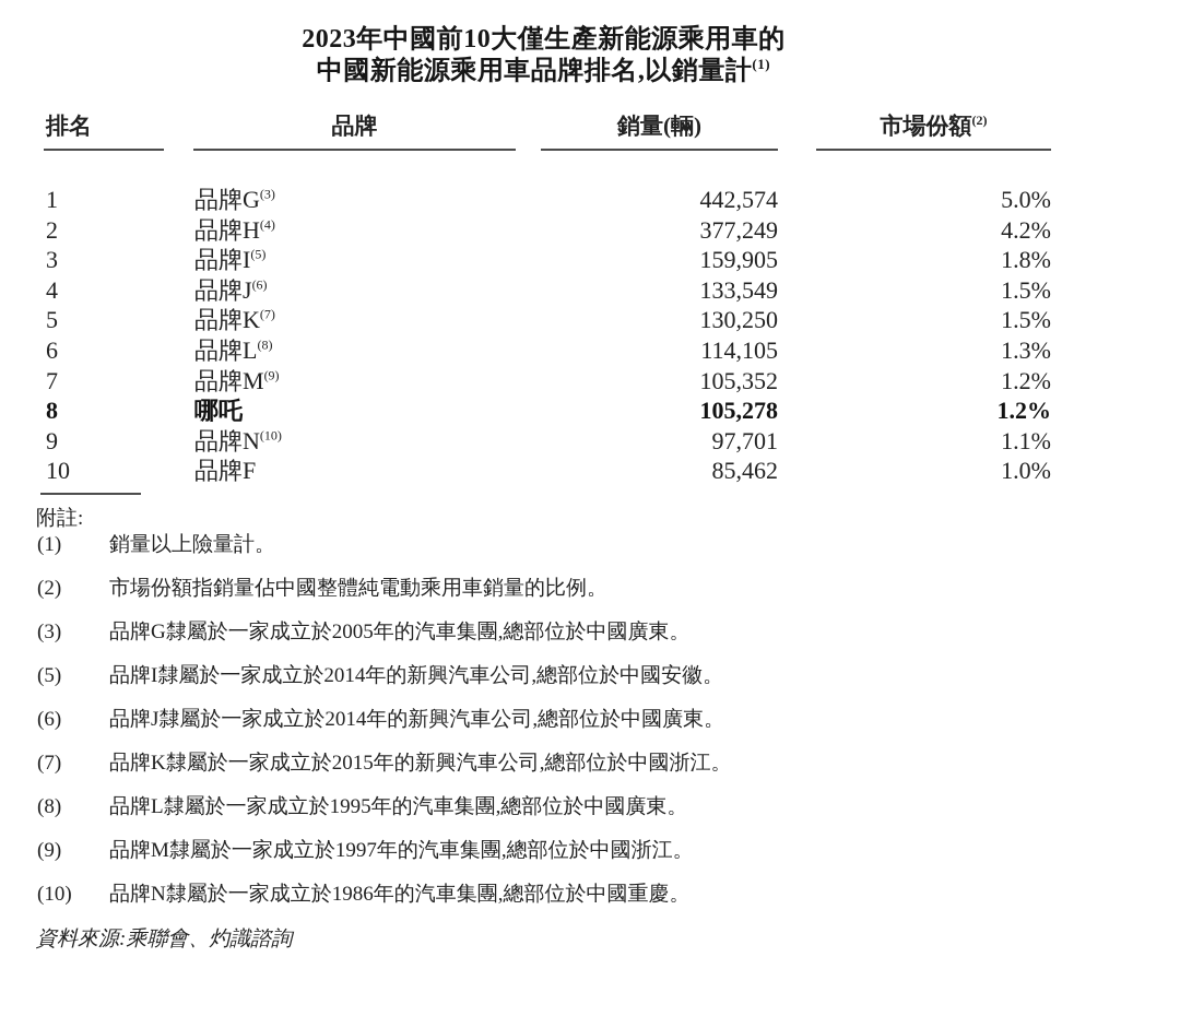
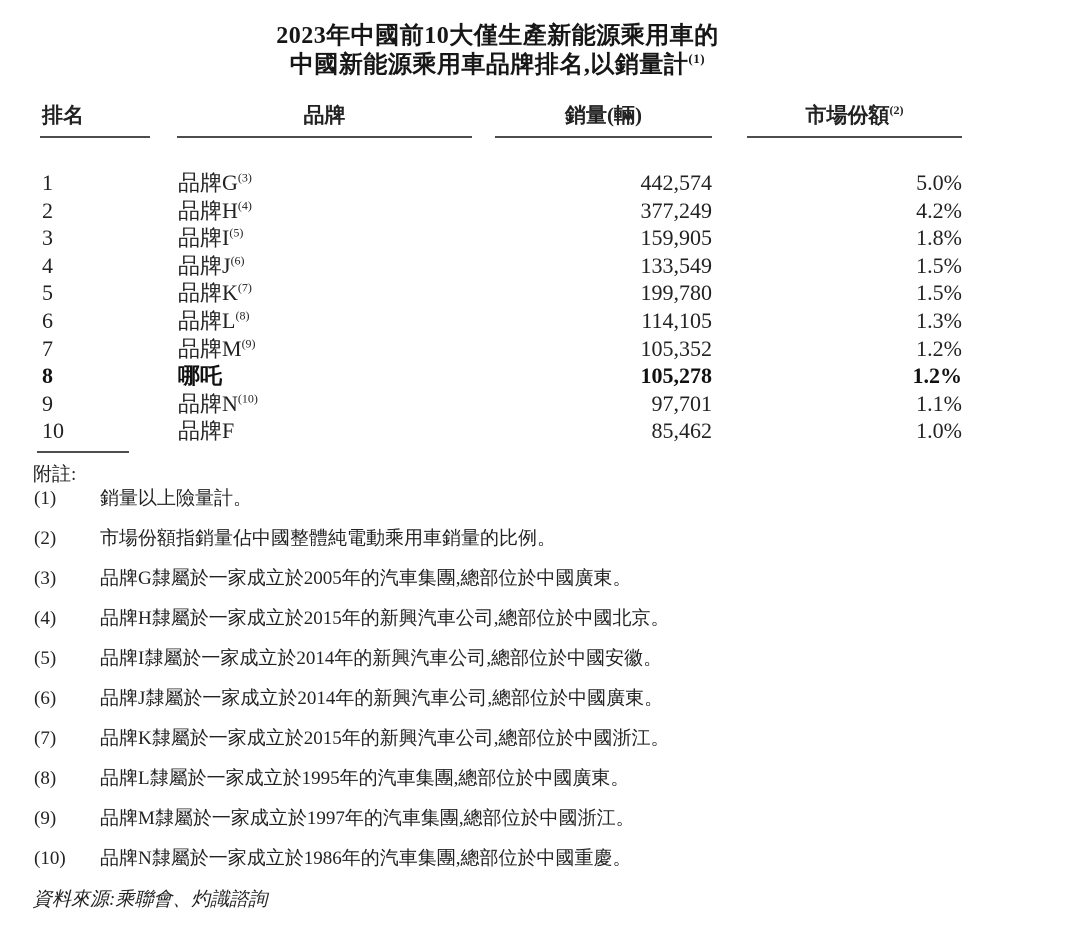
  2023年中國前10大僅生產新能源乘用車的
  中國新能源乘用車品牌排名,以銷量計(1)
  排名
  品牌
  銷量(輛)
  市場份額(2)
  1
  品牌G(3)
  442,574
  5.0%
  2
  品牌H(4)
  377,249
  4.2%
  3
  品牌I(5)
  159,905
  1.8%
  4
  品牌J(6)
  133,549
  1.5%
  5
  品牌K(7)
- 130,250
+ 199,780
  1.5%
  6
  品牌L(8)
  114,105
  1.3%
  7
  品牌M(9)
  105,352
  1.2%
  8
  哪吒
  105,278
  1.2%
  9
  品牌N(10)
  97,701
  1.1%
  10
  品牌F
  85,462
  1.0%
  附註:
  (1)
  銷量以上險量計。
  (2)
  市場份額指銷量佔中國整體純電動乘用車銷量的比例。
  (3)
  品牌G隸屬於一家成立於2005年的汽車集團,總部位於中國廣東。
+ (4)
+ 品牌H隸屬於一家成立於2015年的新興汽車公司,總部位於中國北京。
  (5)
  品牌I隸屬於一家成立於2014年的新興汽車公司,總部位於中國安徽。
  (6)
  品牌J隸屬於一家成立於2014年的新興汽車公司,總部位於中國廣東。
  (7)
  品牌K隸屬於一家成立於2015年的新興汽車公司,總部位於中國浙江。
  (8)
  品牌L隸屬於一家成立於1995年的汽車集團,總部位於中國廣東。
  (9)
  品牌M隸屬於一家成立於1997年的汽車集團,總部位於中國浙江。
  (10)
  品牌N隸屬於一家成立於1986年的汽車集團,總部位於中國重慶。
  資料來源:乘聯會、灼識諮詢
